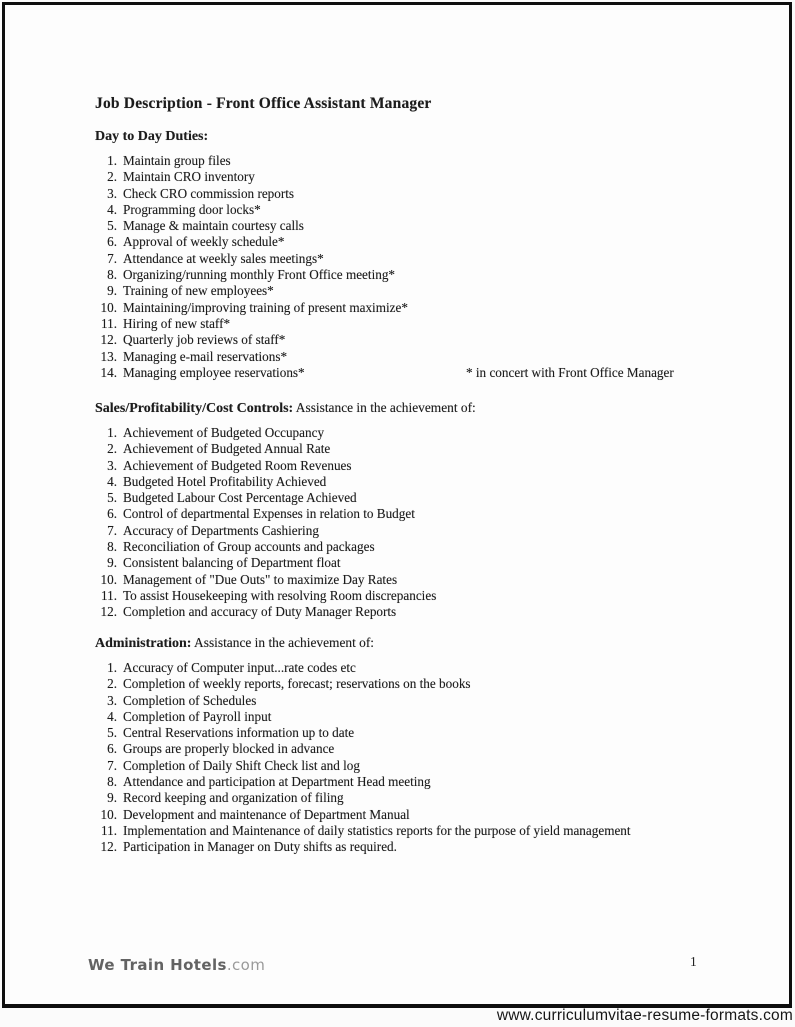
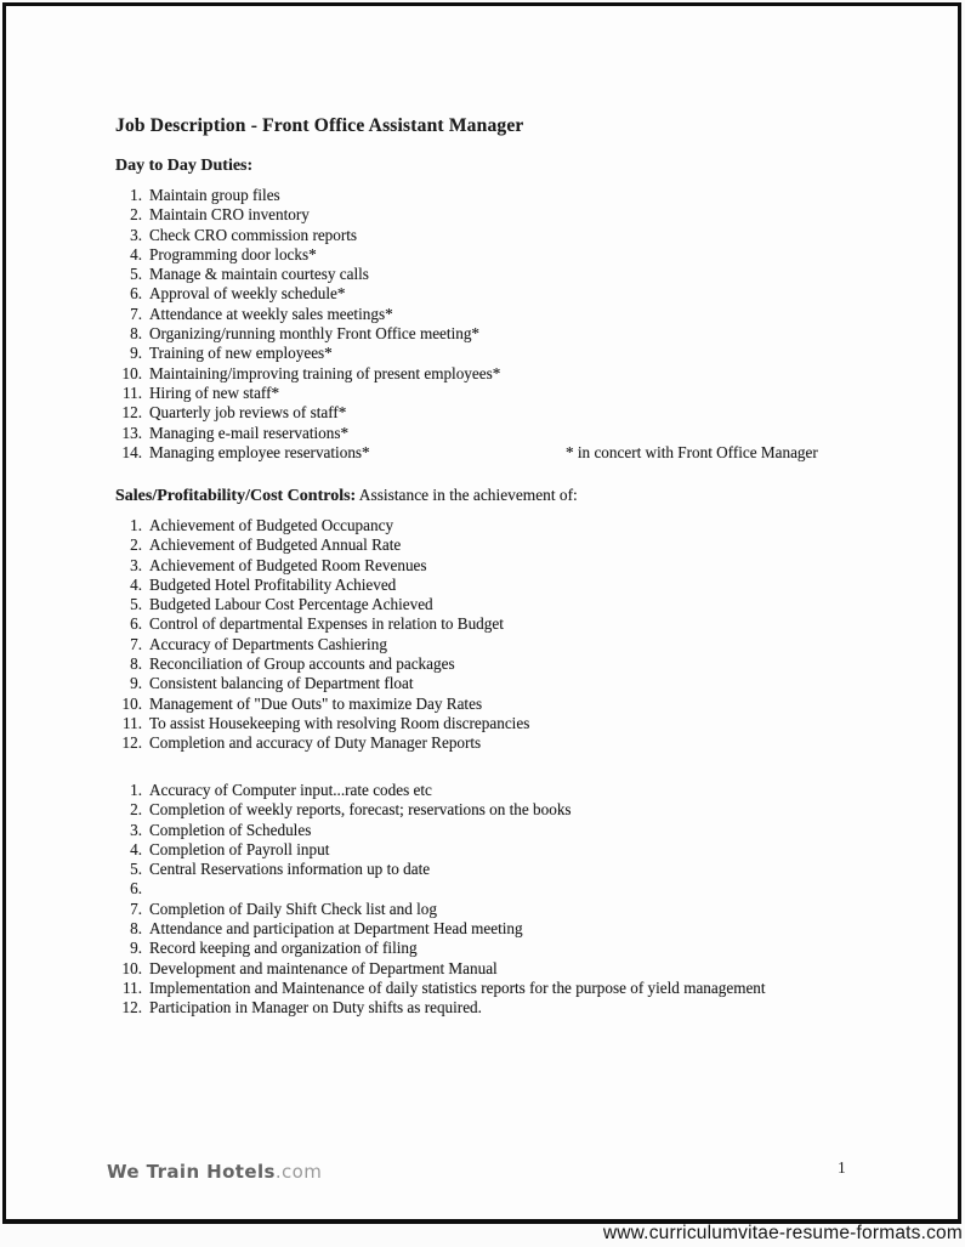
  Job Description - Front Office Assistant Manager
  Day to Day Duties:
  1.
  Maintain group files
  2.
  Maintain CRO inventory
  3.
  Check CRO commission reports
  4.
  Programming door locks*
  5.
  Manage & maintain courtesy calls
  6.
  Approval of weekly schedule*
  7.
  Attendance at weekly sales meetings*
  8.
  Organizing/running monthly Front Office meeting*
  9.
  Training of new employees*
  10.
- Maintaining/improving training of present maximize*
+ Maintaining/improving training of present employees*
  11.
  Hiring of new staff*
  12.
  Quarterly job reviews of staff*
  13.
  Managing e-mail reservations*
  14.
  Managing employee reservations*
  * in concert with Front Office Manager
  Sales/Profitability/Cost Controls: Assistance in the achievement of:
  1.
  Achievement of Budgeted Occupancy
  2.
  Achievement of Budgeted Annual Rate
  3.
  Achievement of Budgeted Room Revenues
  4.
  Budgeted Hotel Profitability Achieved
  5.
  Budgeted Labour Cost Percentage Achieved
  6.
  Control of departmental Expenses in relation to Budget
  7.
  Accuracy of Departments Cashiering
  8.
  Reconciliation of Group accounts and packages
  9.
  Consistent balancing of Department float
  10.
  Management of "Due Outs" to maximize Day Rates
  11.
  To assist Housekeeping with resolving Room discrepancies
  12.
  Completion and accuracy of Duty Manager Reports
- Administration: Assistance in the achievement of:
  1.
  Accuracy of Computer input...rate codes etc
  2.
  Completion of weekly reports, forecast; reservations on the books
  3.
  Completion of Schedules
  4.
  Completion of Payroll input
  5.
  Central Reservations information up to date
  6.
- Groups are properly blocked in advance
  7.
  Completion of Daily Shift Check list and log
  8.
  Attendance and participation at Department Head meeting
  9.
  Record keeping and organization of filing
  10.
  Development and maintenance of Department Manual
  11.
  Implementation and Maintenance of daily statistics reports for the purpose of yield management
  12.
  Participation in Manager on Duty shifts as required.
  We Train Hotels.com
  1
  www.curriculumvitae-resume-formats.com
